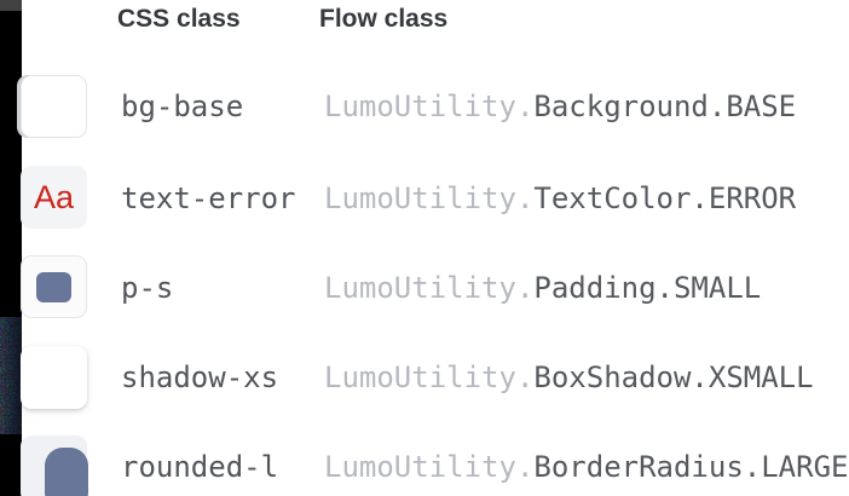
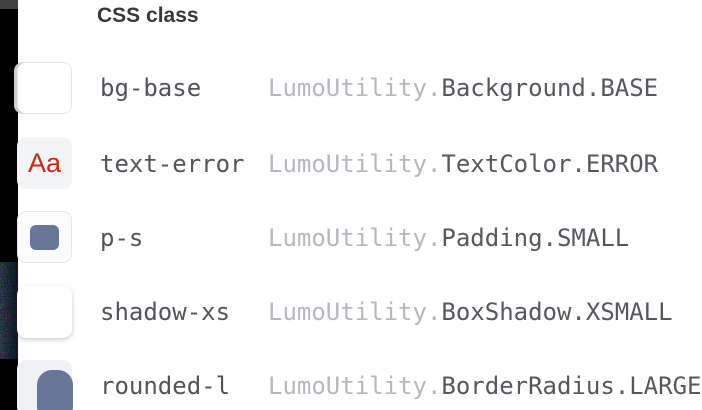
  CSS class
- Flow class
  bg-base
  LumoUtility.Background.BASE
  Aa
  text-error
  LumoUtility.TextColor.ERROR
  p-s
  LumoUtility.Padding.SMALL
  shadow-xs
  LumoUtility.BoxShadow.XSMALL
  rounded-l
  LumoUtility.BorderRadius.LARGE
